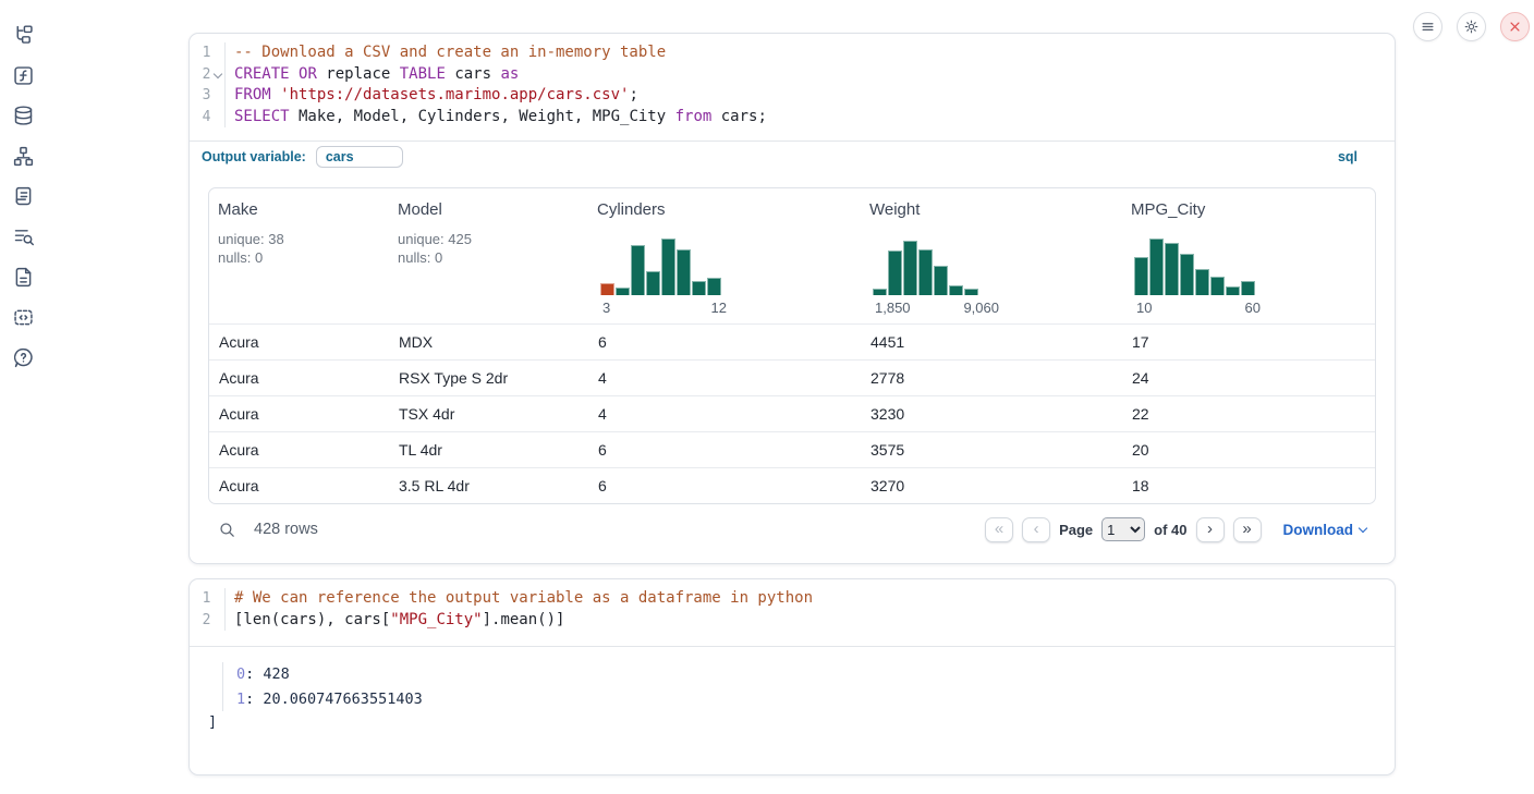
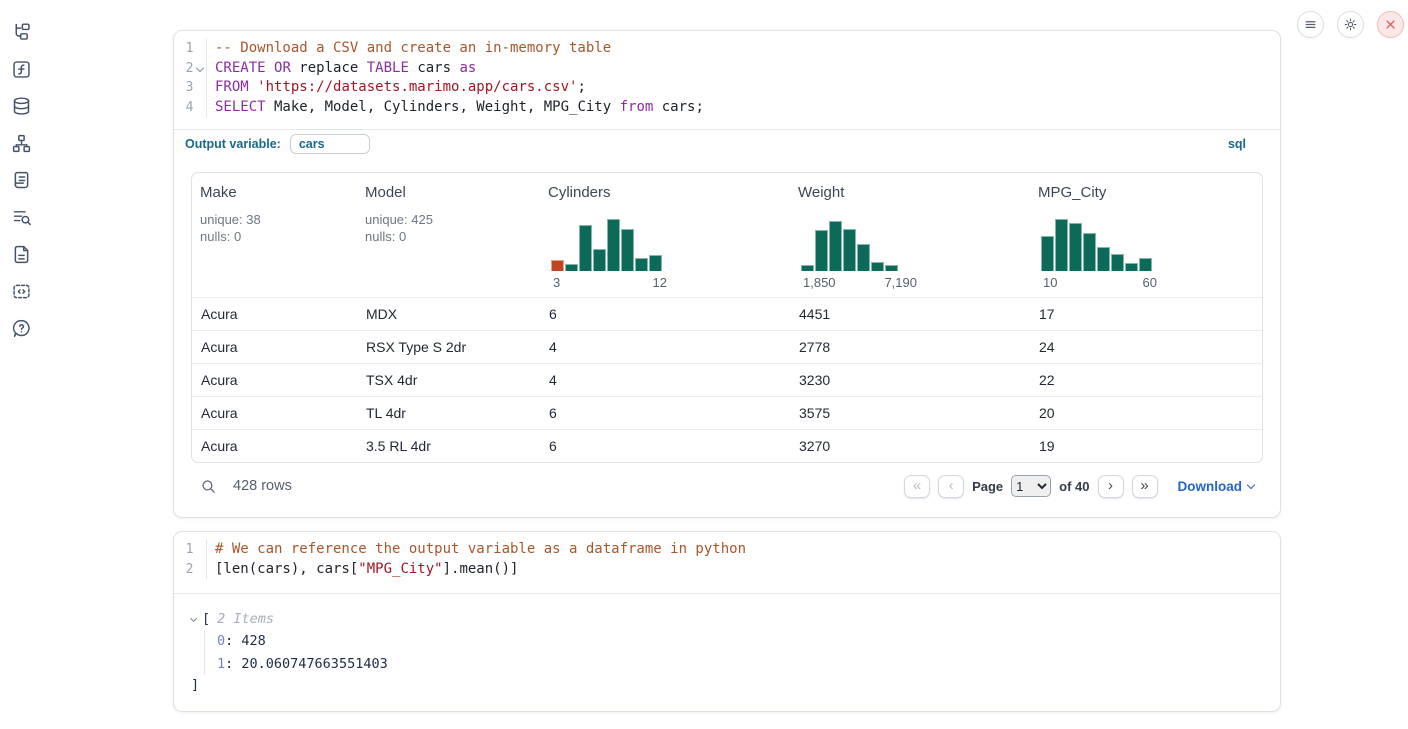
  1
  -- Download a CSV and create an in-memory table
  2
  CREATE OR replace TABLE cars as
  3
  FROM 'https://datasets.marimo.app/cars.csv';
  4
  SELECT Make, Model, Cylinders, Weight, MPG_City from cars;
  Output variable:
  cars
  sql
  Make
  unique: 38
  nulls: 0
  Model
  unique: 425
  nulls: 0
  Cylinders
  3
  12
  Weight
  1,850
- 9,060
+ 7,190
  MPG_City
  10
  60
  Acura
  MDX
  6
  4451
  17
  Acura
  RSX Type S 2dr
  4
  2778
  24
  Acura
  TSX 4dr
  4
  3230
  22
  Acura
  TL 4dr
  6
  3575
  20
  Acura
  3.5 RL 4dr
  6
  3270
- 18
+ 19
  428 rows
  «
  ‹
  Page
  1
  of 40
  ›
  »
  Download
  1
  # We can reference the output variable as a dataframe in python
  2
  [len(cars), cars["MPG_City"].mean()]
+ [
+ 2 Items
  0: 428
  1: 20.060747663551403
  ]
